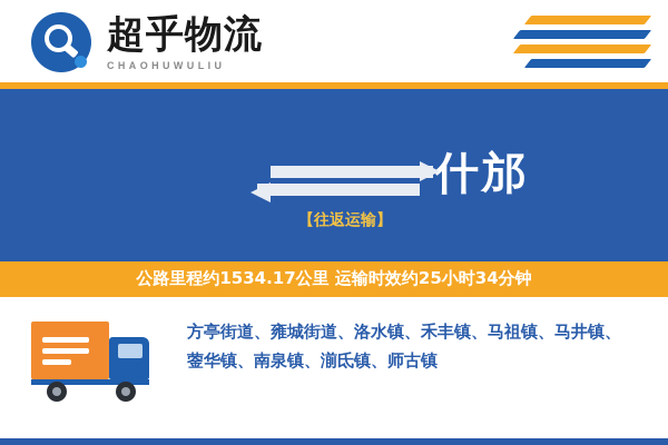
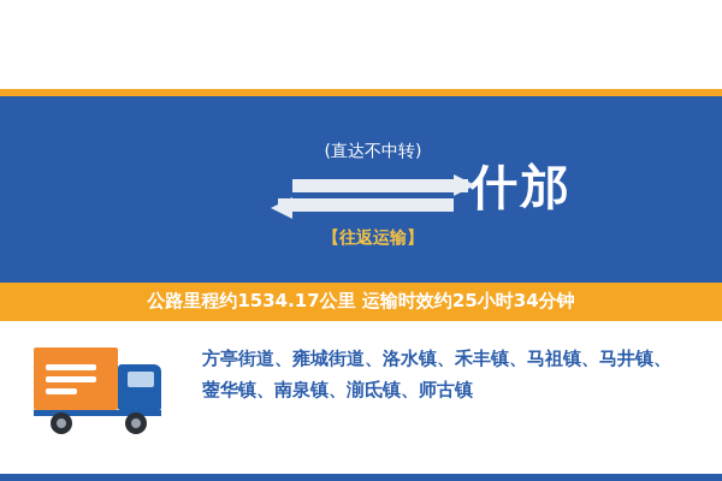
- 超乎物流
- CHAOHUWULIU
  什邡
+ (直达不中转)
  【往返运输】
  公路里程约1534.17公里 运输时效约25小时34分钟
  方亭街道、雍城街道、洛水镇、禾丰镇、马祖镇、马井镇、蓥华镇、南泉镇、湔氐镇、师古镇
